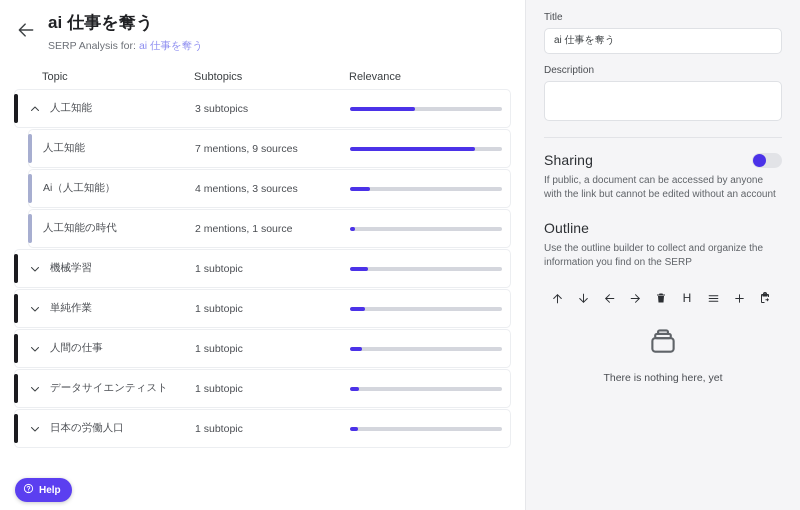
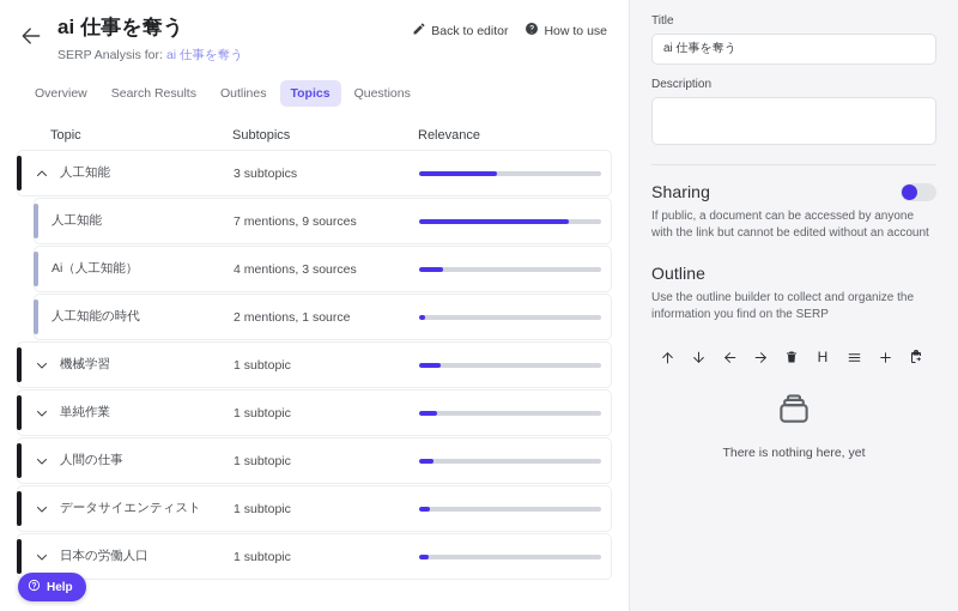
  ai 仕事を奪う
  SERP Analysis for: ai 仕事を奪う
+ Back to editor
+ How to use
+ Overview
+ Search Results
+ Outlines
+ Topics
+ Questions
  Topic
  Subtopics
  Relevance
  人工知能
  3 subtopics
  人工知能
  7 mentions, 9 sources
  Ai（人工知能）
  4 mentions, 3 sources
  人工知能の時代
  2 mentions, 1 source
  機械学習
  1 subtopic
  単純作業
  1 subtopic
  人間の仕事
  1 subtopic
  データサイエンティスト
  1 subtopic
  日本の労働人口
  1 subtopic
  Help
  Title
  ai 仕事を奪う
  Description
  Sharing
  If public, a document can be accessed by anyone with the link but cannot be edited without an account
  Outline
  Use the outline builder to collect and organize the information you find on the SERP
  H
  There is nothing here, yet
